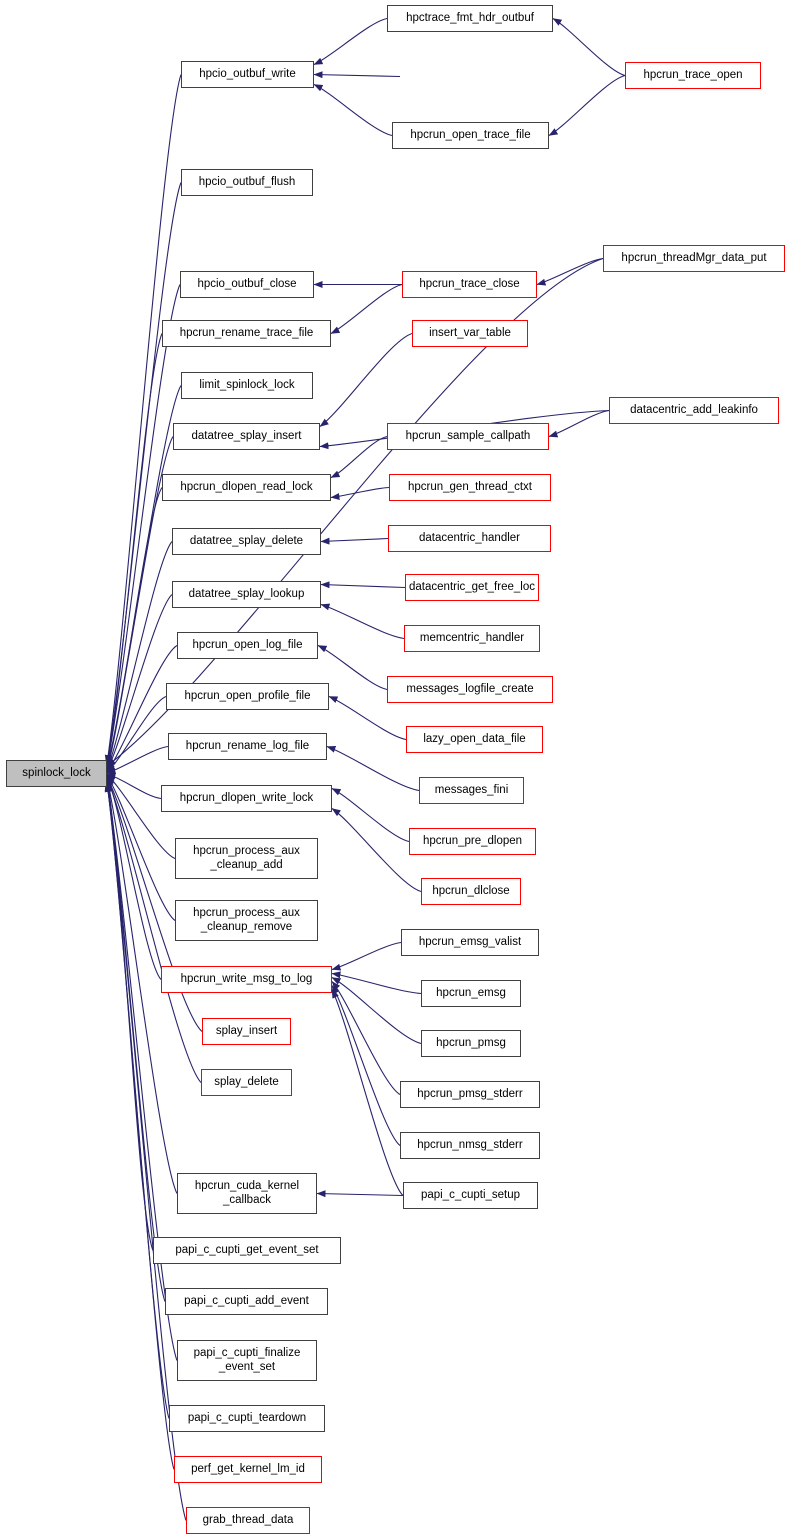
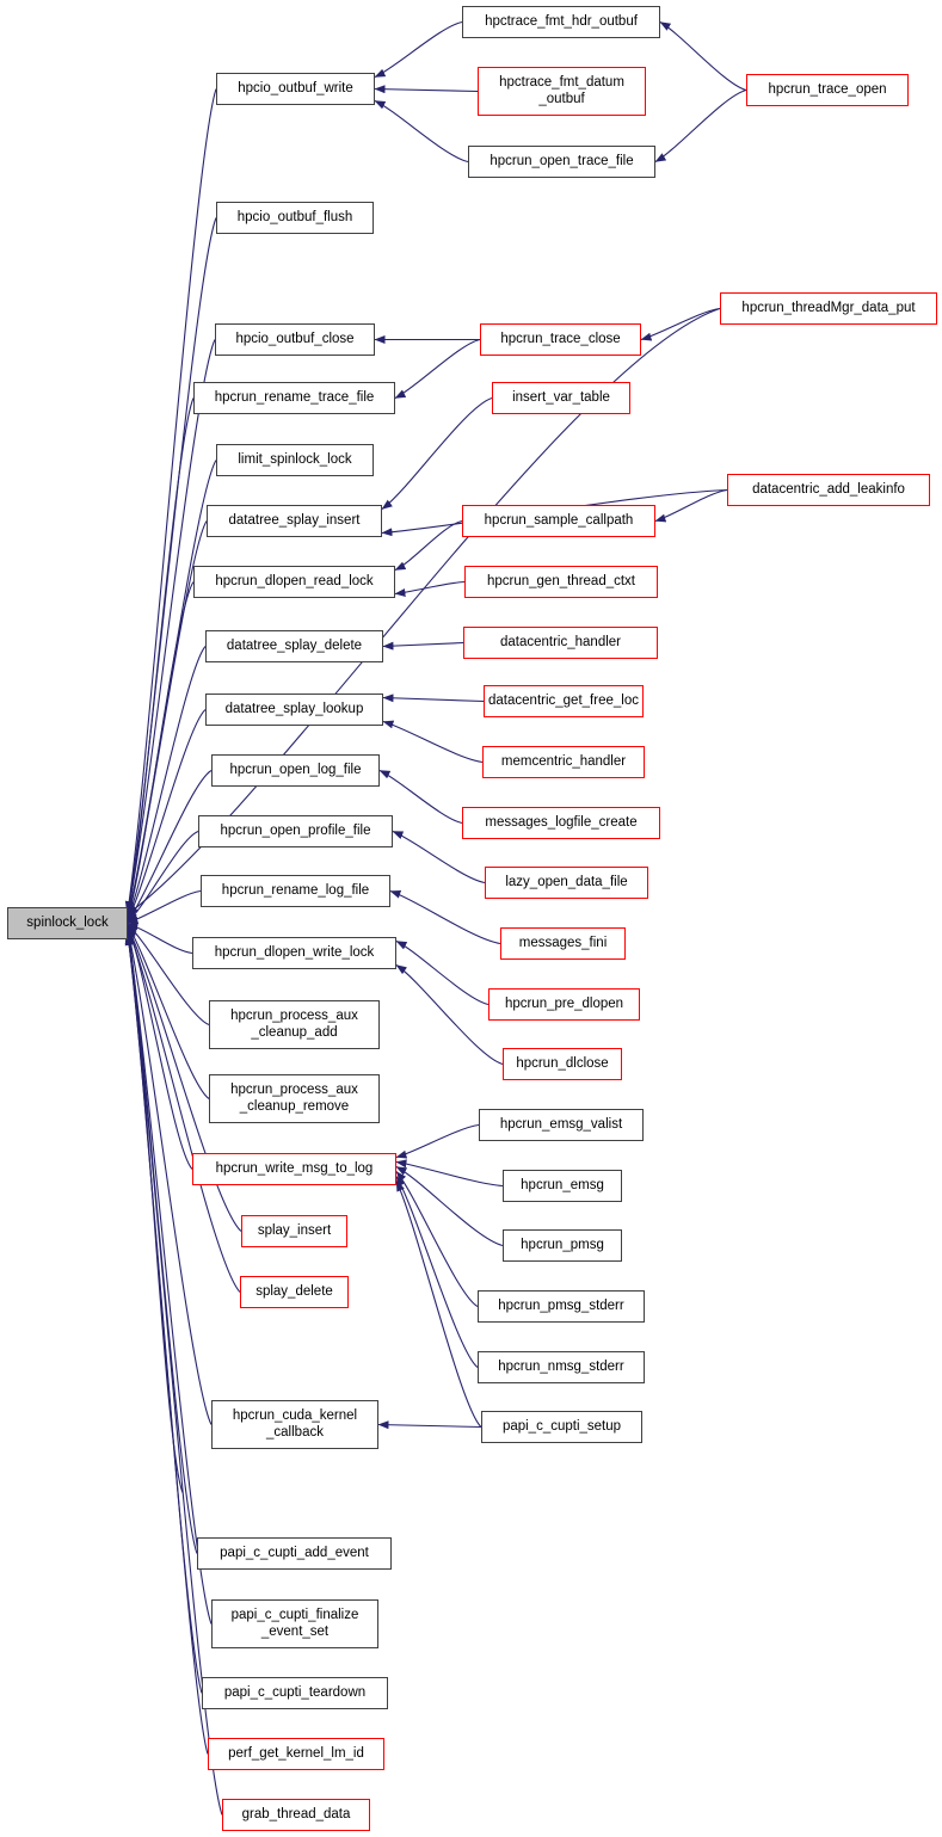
  spinlock_lock
  hpcio_outbuf_write
  hpctrace_fmt_hdr_outbuf
+ hpctrace_fmt_datum
+ _outbuf
  hpcrun_trace_open
  hpcrun_open_trace_file
  hpcio_outbuf_flush
  hpcrun_threadMgr_data_put
  hpcio_outbuf_close
  hpcrun_trace_close
  hpcrun_rename_trace_file
  insert_var_table
  limit_spinlock_lock
  datacentric_add_leakinfo
  datatree_splay_insert
  hpcrun_sample_callpath
  hpcrun_dlopen_read_lock
  hpcrun_gen_thread_ctxt
  datatree_splay_delete
  datacentric_handler
  datatree_splay_lookup
  datacentric_get_free_loc
  memcentric_handler
  hpcrun_open_log_file
  messages_logfile_create
  hpcrun_open_profile_file
  lazy_open_data_file
  hpcrun_rename_log_file
  messages_fini
  hpcrun_dlopen_write_lock
  hpcrun_pre_dlopen
  hpcrun_process_aux
  _cleanup_add
  hpcrun_dlclose
  hpcrun_process_aux
  _cleanup_remove
  hpcrun_emsg_valist
  hpcrun_write_msg_to_log
  hpcrun_emsg
  splay_insert
  hpcrun_pmsg
  splay_delete
  hpcrun_pmsg_stderr
  hpcrun_nmsg_stderr
  hpcrun_cuda_kernel
  _callback
  papi_c_cupti_setup
- papi_c_cupti_get_event_set
  papi_c_cupti_add_event
  papi_c_cupti_finalize
  _event_set
  papi_c_cupti_teardown
  perf_get_kernel_lm_id
  grab_thread_data
